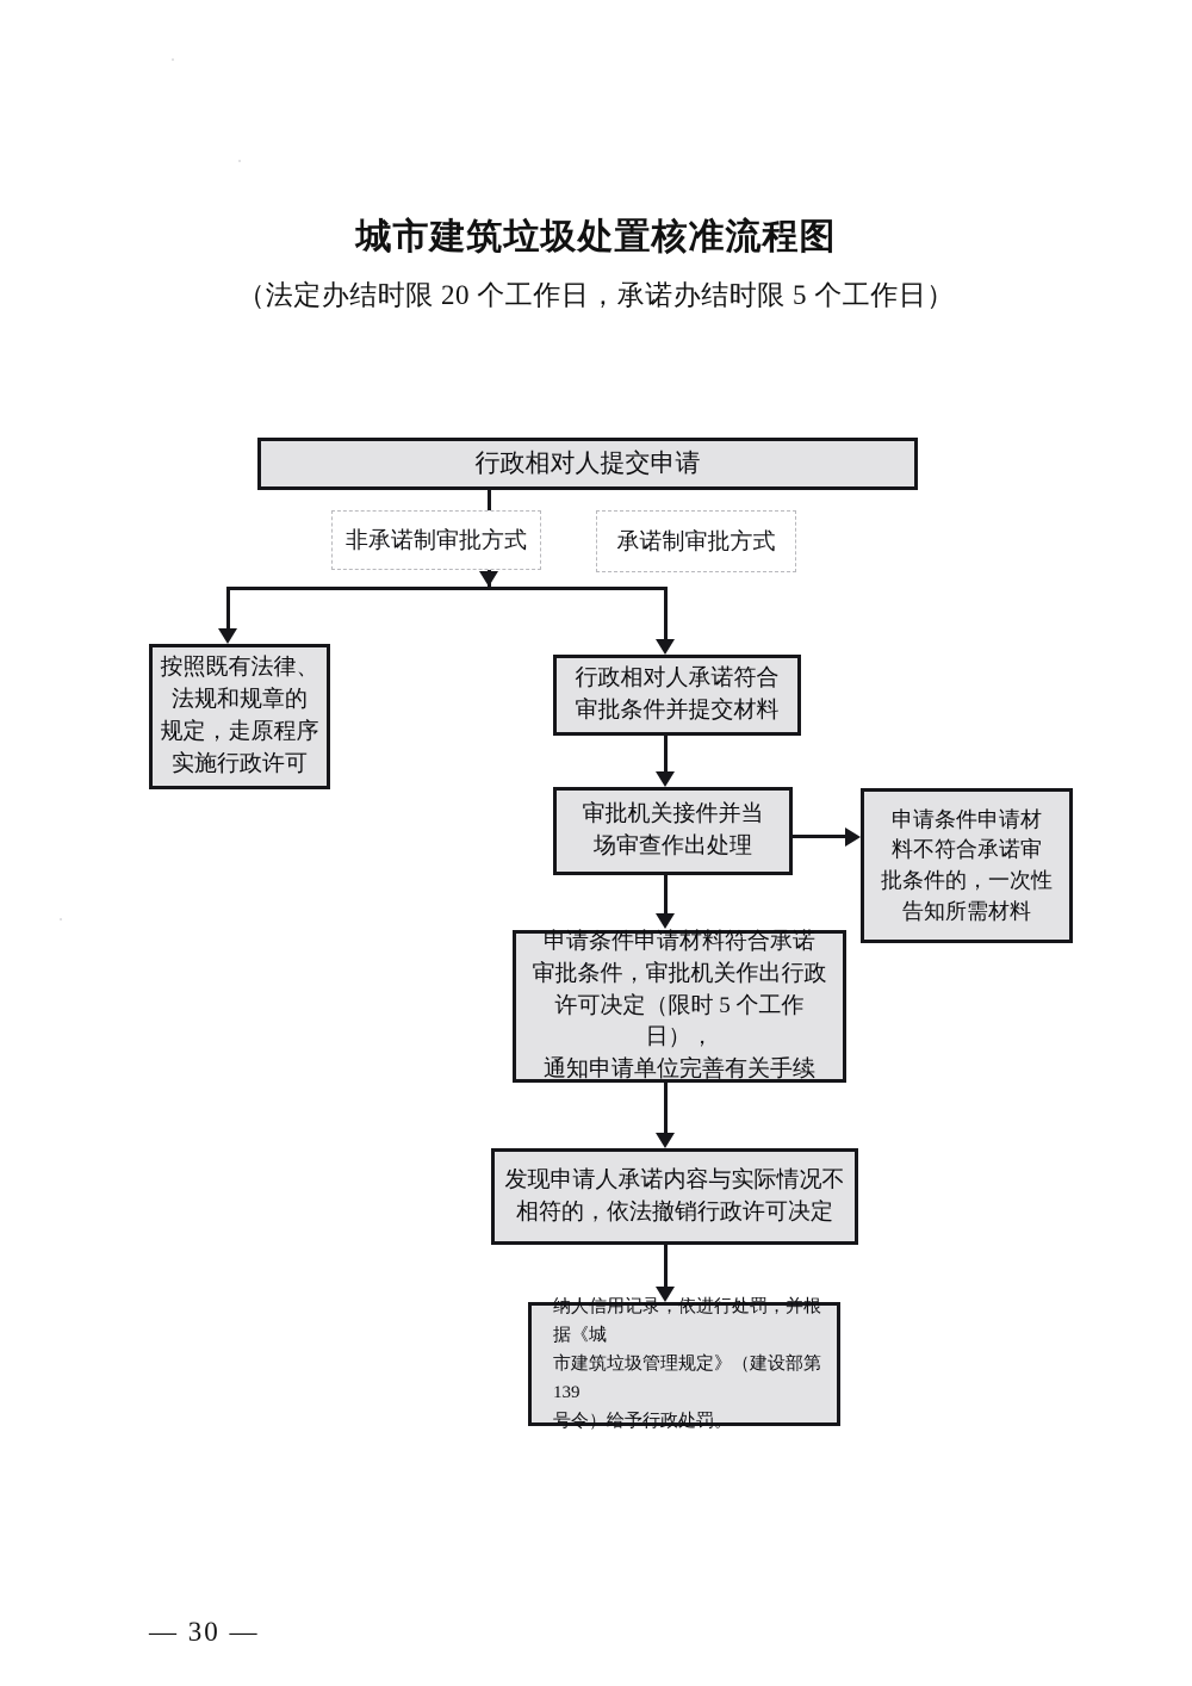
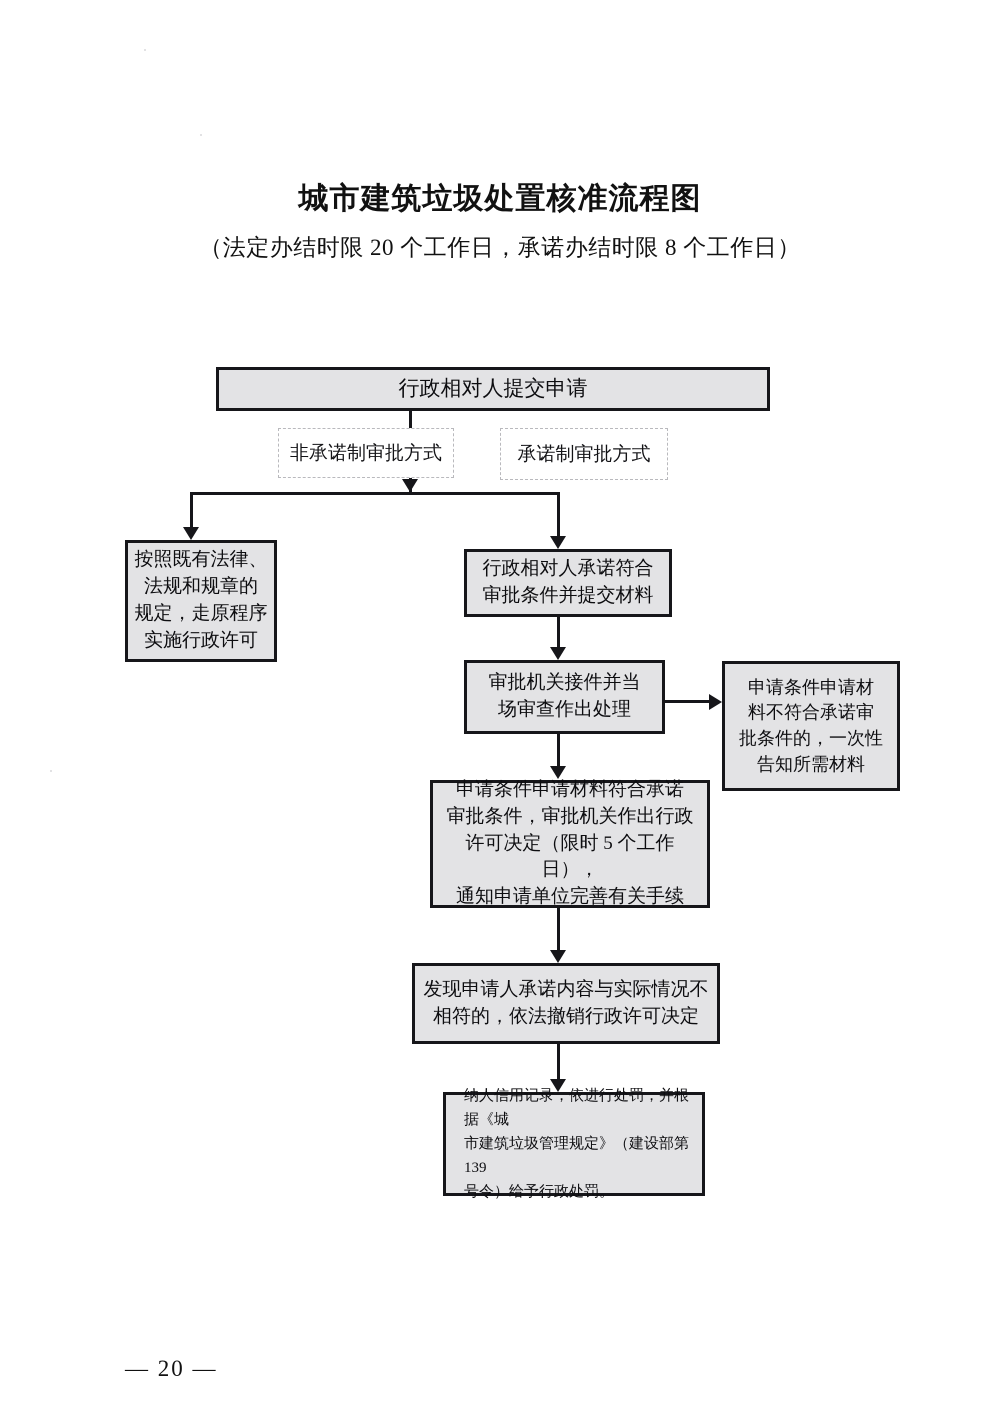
  城市建筑垃圾处置核准流程图
- （法定办结时限 20 个工作日，承诺办结时限 5 个工作日）
+ （法定办结时限 20 个工作日，承诺办结时限 8 个工作日）
  行政相对人提交申请
  非承诺制审批方式
  承诺制审批方式
  按照既有法律、
  法规和规章的
  规定，走原程序
  实施行政许可
  行政相对人承诺符合
  审批条件并提交材料
  审批机关接件并当
  场审查作出处理
  申请条件申请材
  料不符合承诺审
  批条件的，一次性
  告知所需材料
  申请条件申请材料符合承诺
  审批条件，审批机关作出行政
  许可决定（限时 5 个工作日），
  通知申请单位完善有关手续
  发现申请人承诺内容与实际情况不
  相符的，依法撤销行政许可决定
  纳人信用记录，依进行处罚，并根据《城
  市建筑垃圾管理规定》（建设部第 139
  号令）给予行政处罚。
- — 30 —
+ — 20 —
